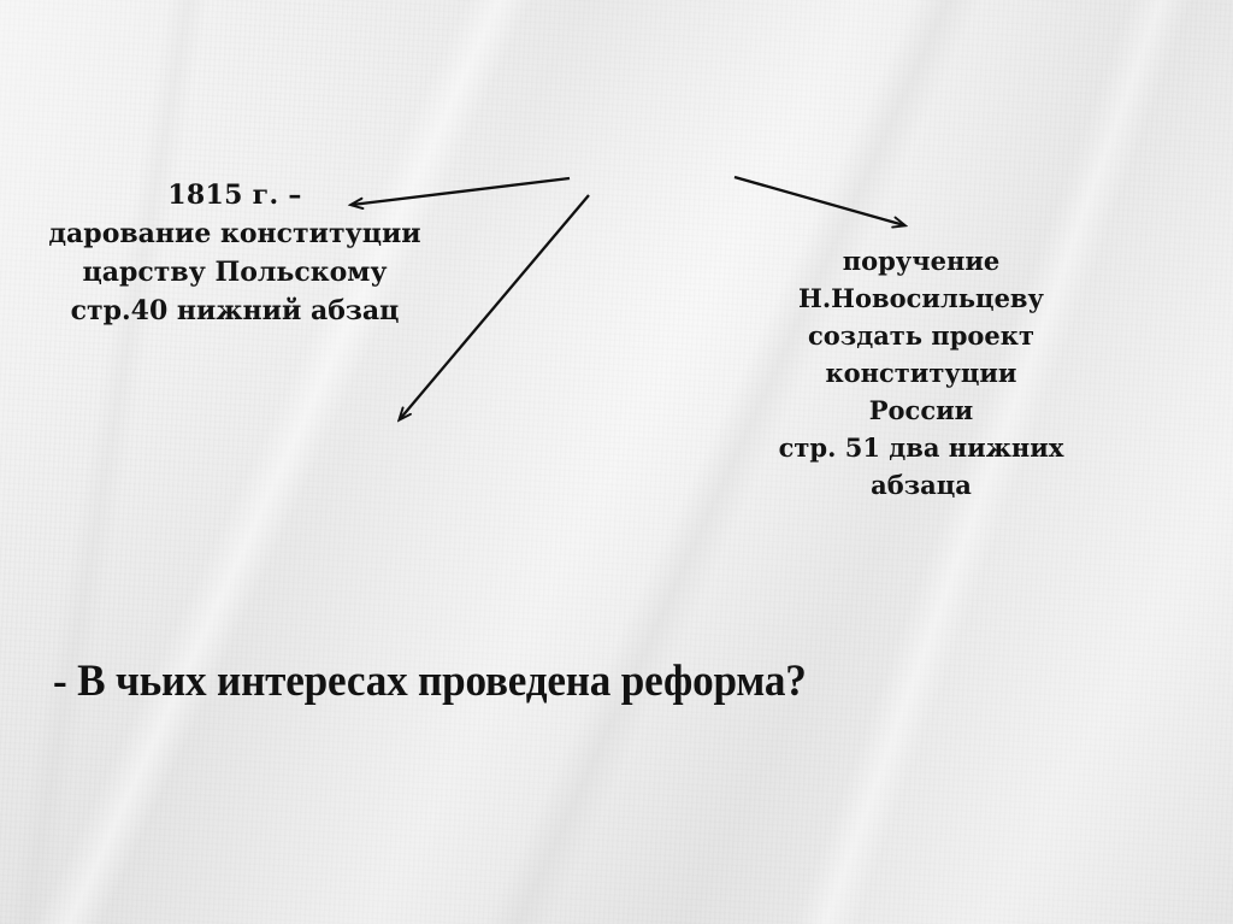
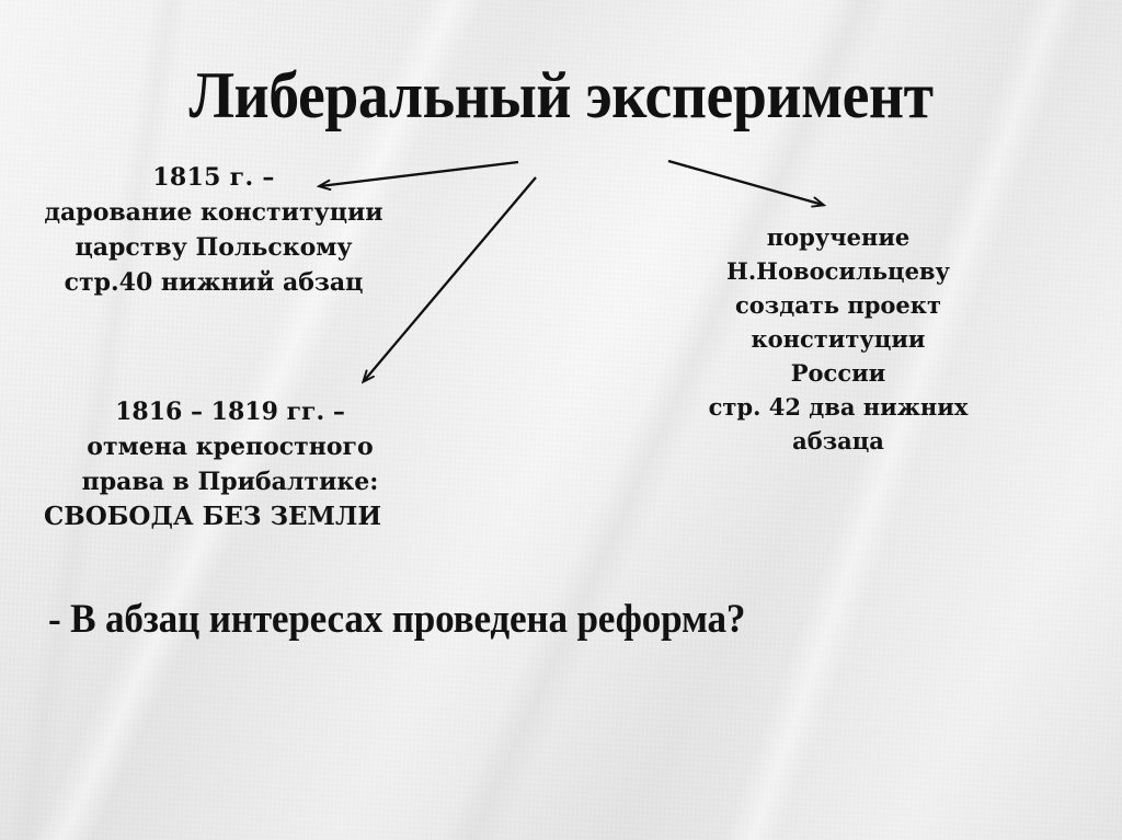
+ Либеральный эксперимент
  1815 г. –
  дарование конституции
  царству Польскому
  стр.40 нижний абзац
+ 1816 – 1819 гг. –
+ отмена крепостного
+ права в Прибалтике:
+ СВОБОДА БЕЗ ЗЕМЛИ
  поручение
  Н.Новосильцеву
  создать проект
  конституции
  России
- стр. 51 два нижних
+ стр. 42 два нижних
  абзаца
- - В чьих интересах проведена реформа?
+ - В абзац интересах проведена реформа?
